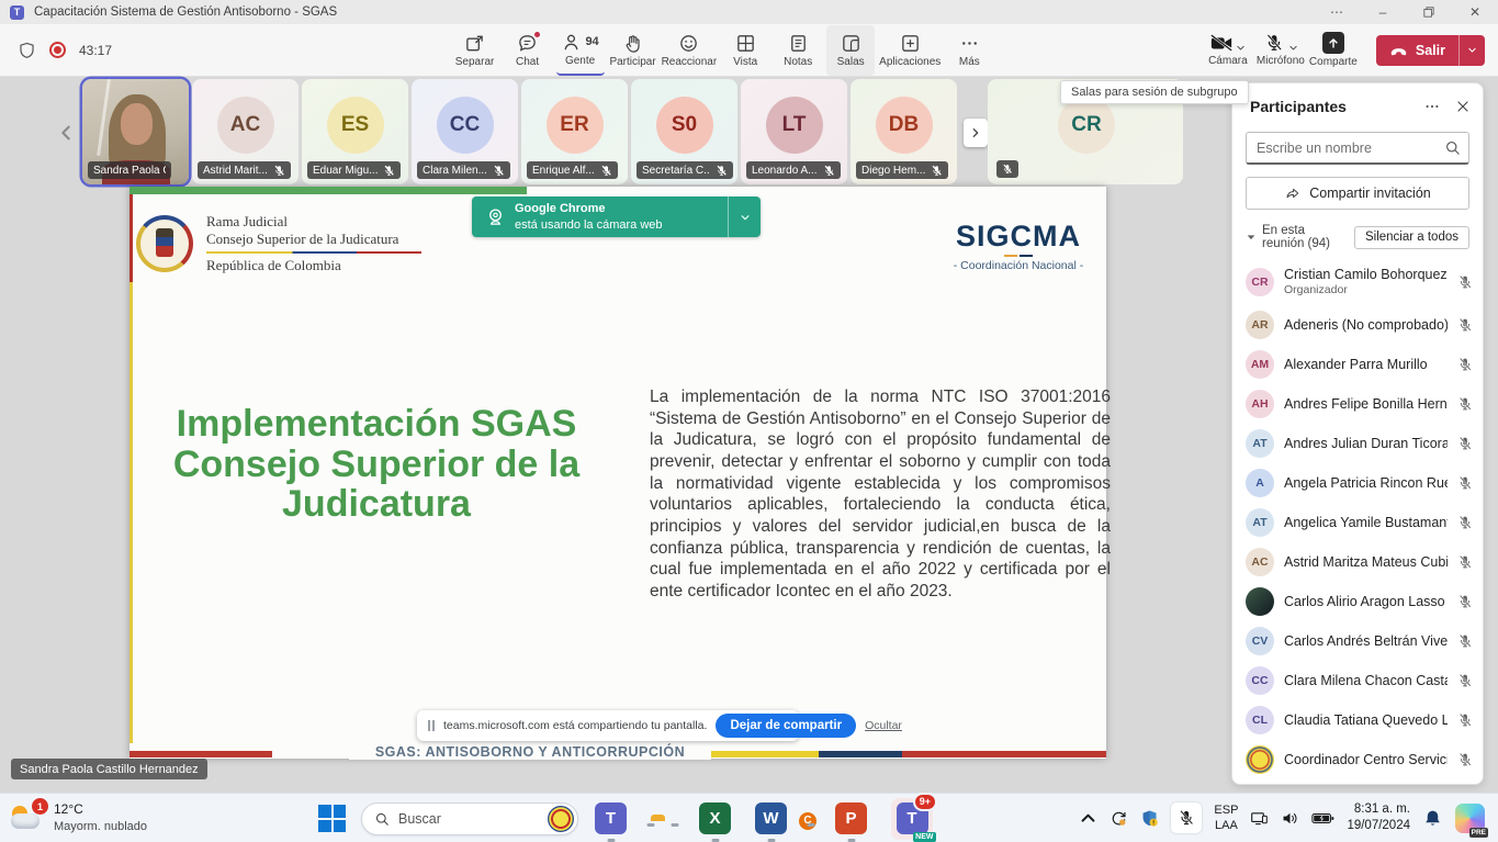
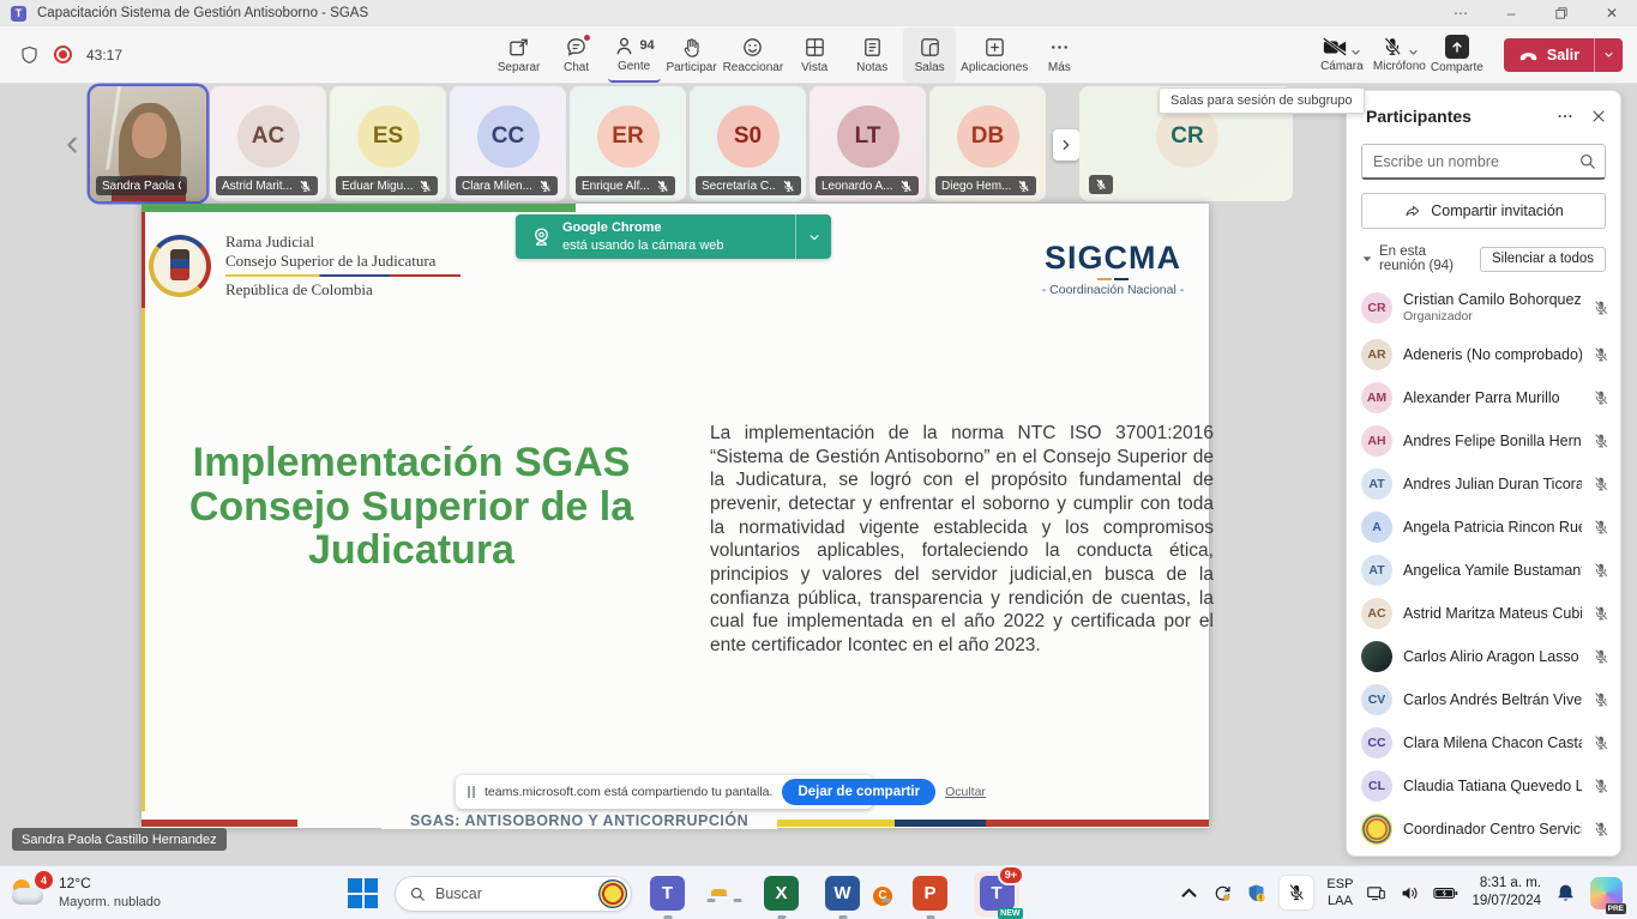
  T
  Capacitación Sistema de Gestión Antisoborno - SGAS
  ⋯
  –
  ✕
  43:17
  Separar
  Chat
  94
  Gente
  Participar
  Reaccionar
  Vista
  Notas
  Salas
  Aplicaciones
  Más
  Cámara
  Micrófono
  Comparte
  Salir
  Salas para sesión de subgrupo
  AC
  Astrid Marit...
  ES
  Eduar Migu...
  CC
  Clara Milen...
  ER
  Enrique Alf...
  S0
  Secretaría C..
  LT
  Leonardo A...
  DB
  Diego Hem...
  CR
  Rama Judicial
  Consejo Superior de la Judicatura
  República de Colombia
  Google Chrome
  está usando la cámara web
  SIGCMA
  - Coordinación Nacional -
  Implementación SGAS
  Consejo Superior de la
  Judicatura
  La implementación de la norma NTC ISO 37001:2016 “Sistema de Gestión Antisoborno” en el Consejo Superior de la Judicatura, se logró con el propósito fundamental de prevenir, detectar y enfrentar el soborno y cumplir con toda la normatividad vigente establecida y los compromisos voluntarios aplicables, fortaleciendo la conducta ética, principios y valores del servidor judicial,en busca de la confianza pública, transparencia y rendición de cuentas, la cual fue implementada en el año 2022 y certificada por el ente certificador Icontec en el año 2023.
  teams.microsoft.com está compartiendo tu pantalla.
  Dejar de compartir
  Ocultar
  SGAS: ANTISOBORNO Y ANTICORRUPCIÓN
  Sandra Paola Castillo Hernandez
  Participantes
  Escribe un nombre
  Compartir invitación
  En esta reunión (94)
  Silenciar a todos
  CR
  Cristian Camilo Bohorquez
  Organizador
  AR
  Adeneris (No comprobado)
  AM
  Alexander Parra Murillo
  AH
  Andres Felipe Bonilla Hern
  AT
  Andres Julian Duran Ticora
  A
  Angela Patricia Rincon Ru
  AT
  Angelica Yamile Bustaman
  AC
  Astrid Maritza Mateus Cubi
  Carlos Alirio Aragon Lasso
  CV
  Carlos Andrés Beltrán Vive
  CC
  Clara Milena Chacon Cast
  CL
  Claudia Tatiana Quevedo L
  Coordinador Centro Servic
- 1
+ 4
  12°C
  Mayorm. nublado
  Buscar
  T
  X
  W
  C
  P
  T
  9+
  ESP
  LAA
  8:31 a. m.
  19/07/2024
